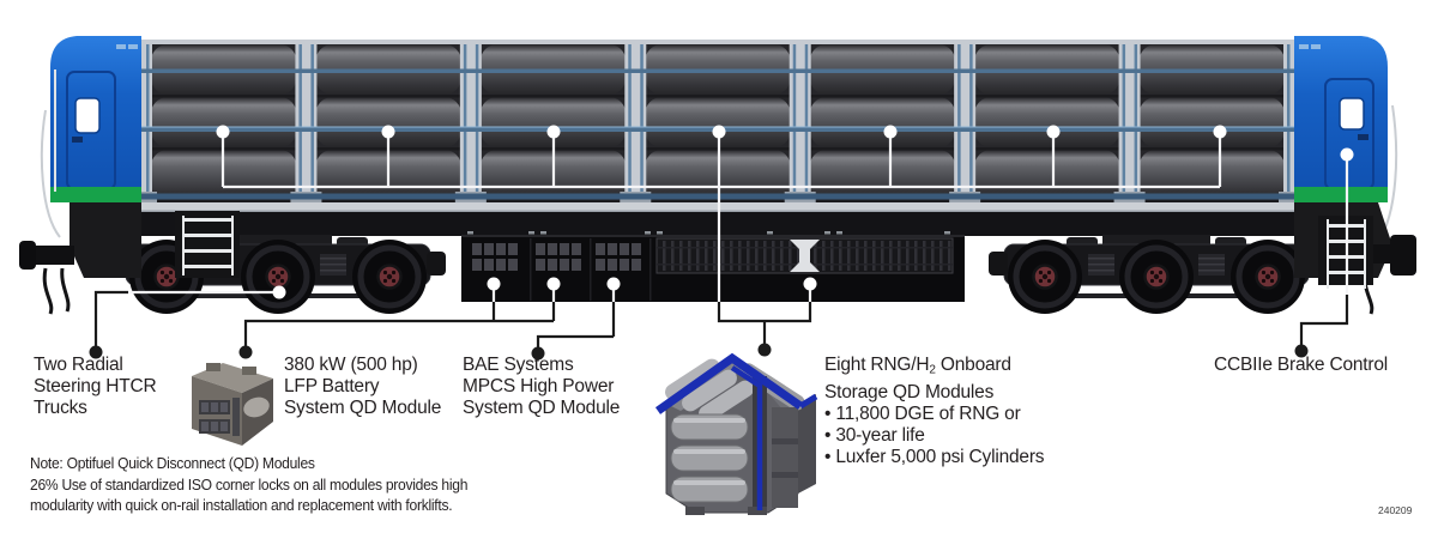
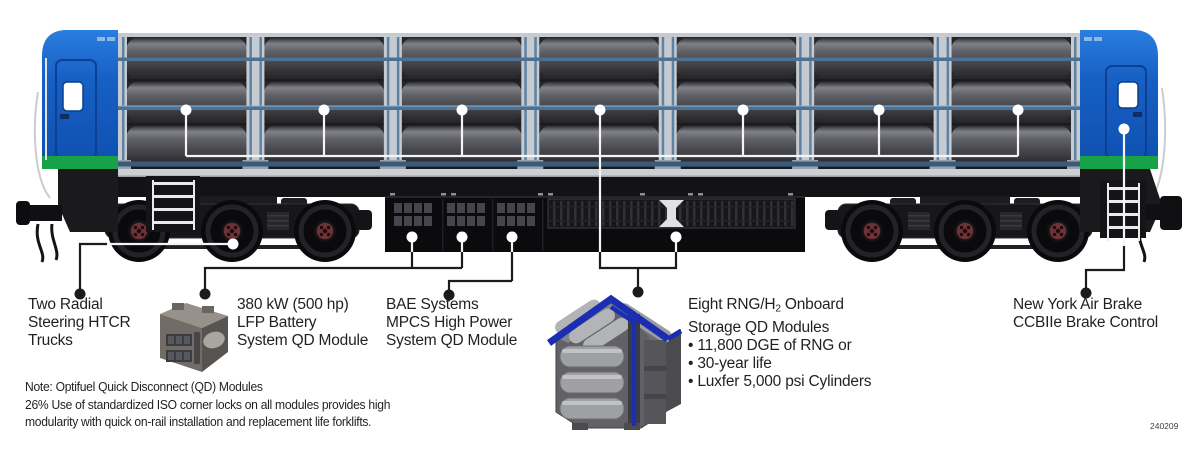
  Two Radial
  Steering HTCR
  Trucks
  380 kW (500 hp)
  LFP Battery
  System QD Module
  BAE Systems
  MPCS High Power
  System QD Module
  Eight RNG/H2 Onboard
  Storage QD Modules
  • 11,800 DGE of RNG or
  • 30-year life
  • Luxfer 5,000 psi Cylinders
+ New York Air Brake
  CCBIIe Brake Control
  Note: Optifuel Quick Disconnect (QD) Modules
  26% Use of standardized ISO corner locks on all modules provides high
- modularity with quick on-rail installation and replacement with forklifts.
+ modularity with quick on-rail installation and replacement life forklifts.
  240209
